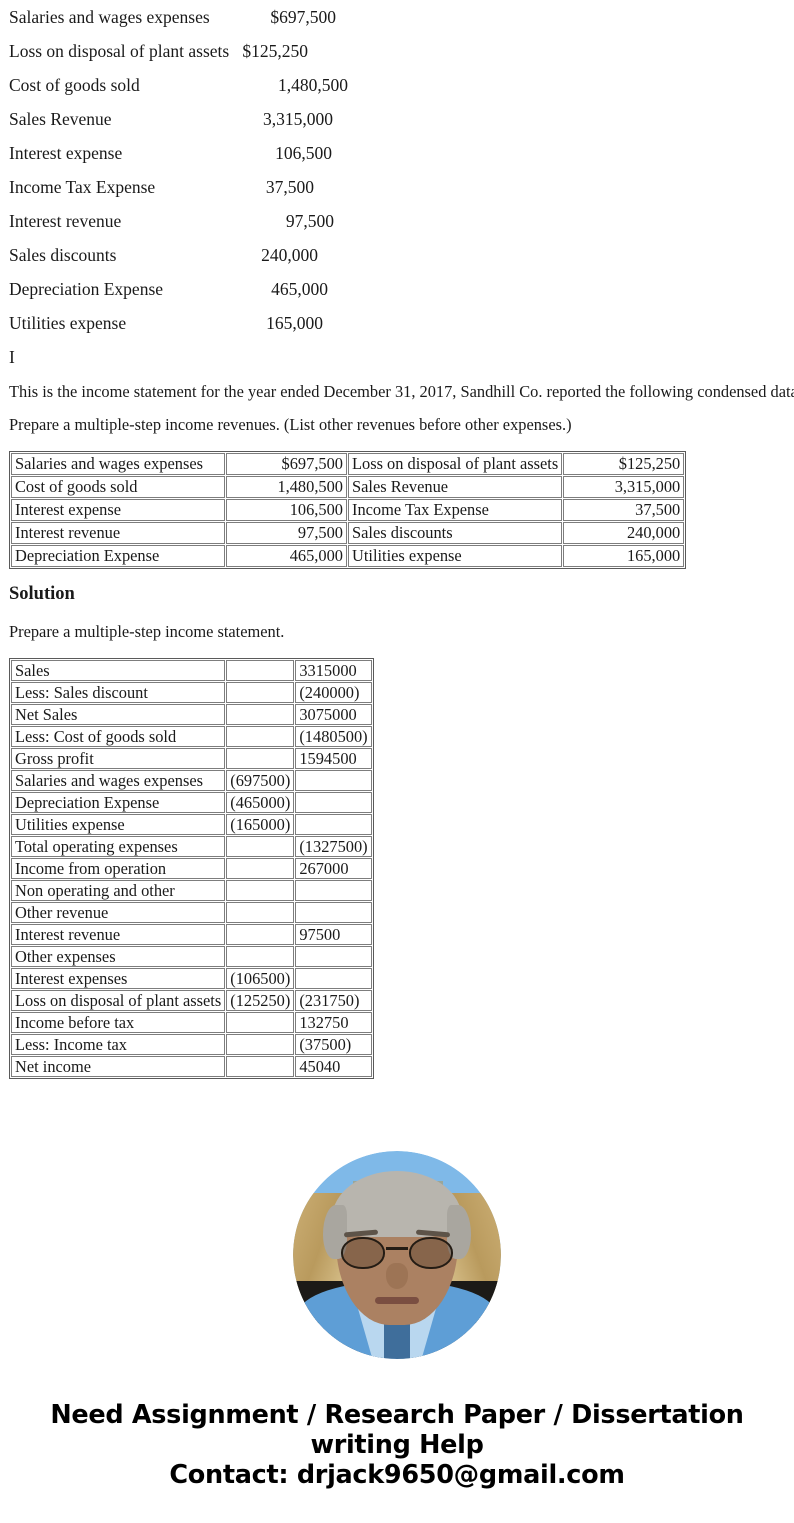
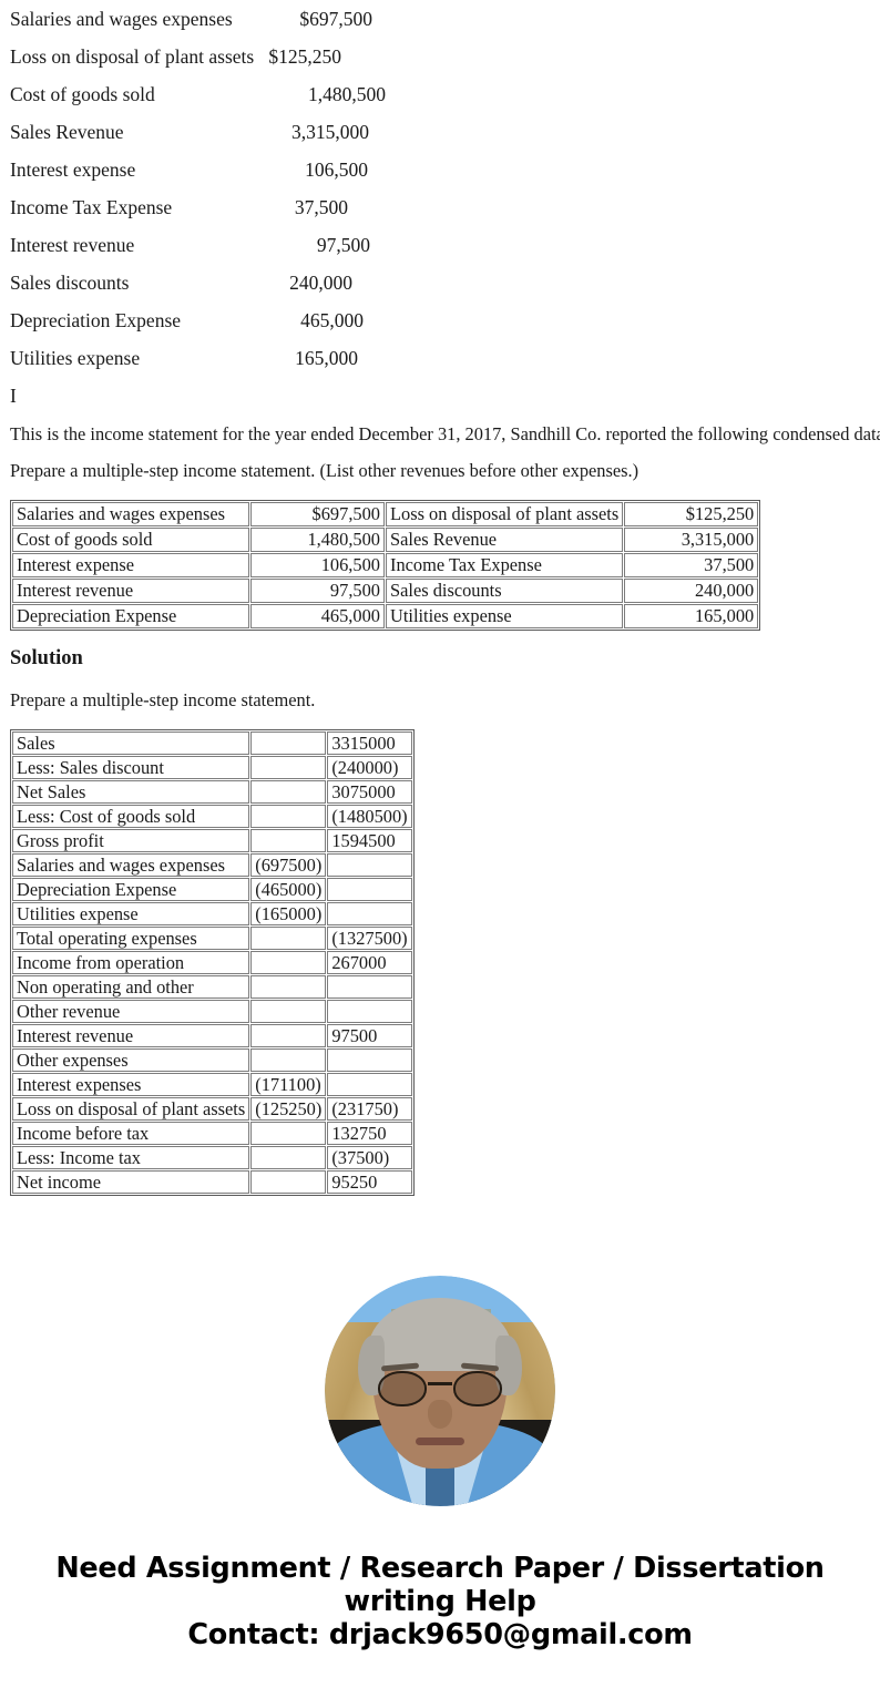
  Salaries and wages expenses
  $697,500
  Loss on disposal of plant assets
  $125,250
  Cost of goods sold
  1,480,500
  Sales Revenue
  3,315,000
  Interest expense
  106,500
  Income Tax Expense
  37,500
  Interest revenue
  97,500
  Sales discounts
  240,000
  Depreciation Expense
  465,000
  Utilities expense
  165,000
  I
  This is the income statement for the year ended December 31, 2017, Sandhill Co. reported the following condensed dat
- Prepare a multiple-step income revenues. (List other revenues before other expenses.)
+ Prepare a multiple-step income statement. (List other revenues before other expenses.)
  Salaries and wages expenses	$697,500	Loss on disposal of plant assets	$125,250
  Cost of goods sold	1,480,500	Sales Revenue	3,315,000
  Interest expense	106,500	Income Tax Expense	37,500
  Interest revenue	97,500	Sales discounts	240,000
  Depreciation Expense	465,000	Utilities expense	165,000
  Solution
  Prepare a multiple-step income statement.
  Sales		3315000
  Less: Sales discount		(240000)
  Net Sales		3075000
  Less: Cost of goods sold		(1480500)
  Gross profit		1594500
  Salaries and wages expenses	(697500)
  Depreciation Expense	(465000)
  Utilities expense	(165000)
  Total operating expenses		(1327500)
  Income from operation		267000
  Non operating and other
  Other revenue
  Interest revenue		97500
  Other expenses
- Interest expenses	(106500)
+ Interest expenses	(171100)
  Loss on disposal of plant assets	(125250)	(231750)
  Income before tax		132750
  Less: Income tax		(37500)
- Net income		45040
+ Net income		95250
  Need Assignment / Research Paper / Dissertation
  writing Help
  Contact: drjack9650@gmail.com
